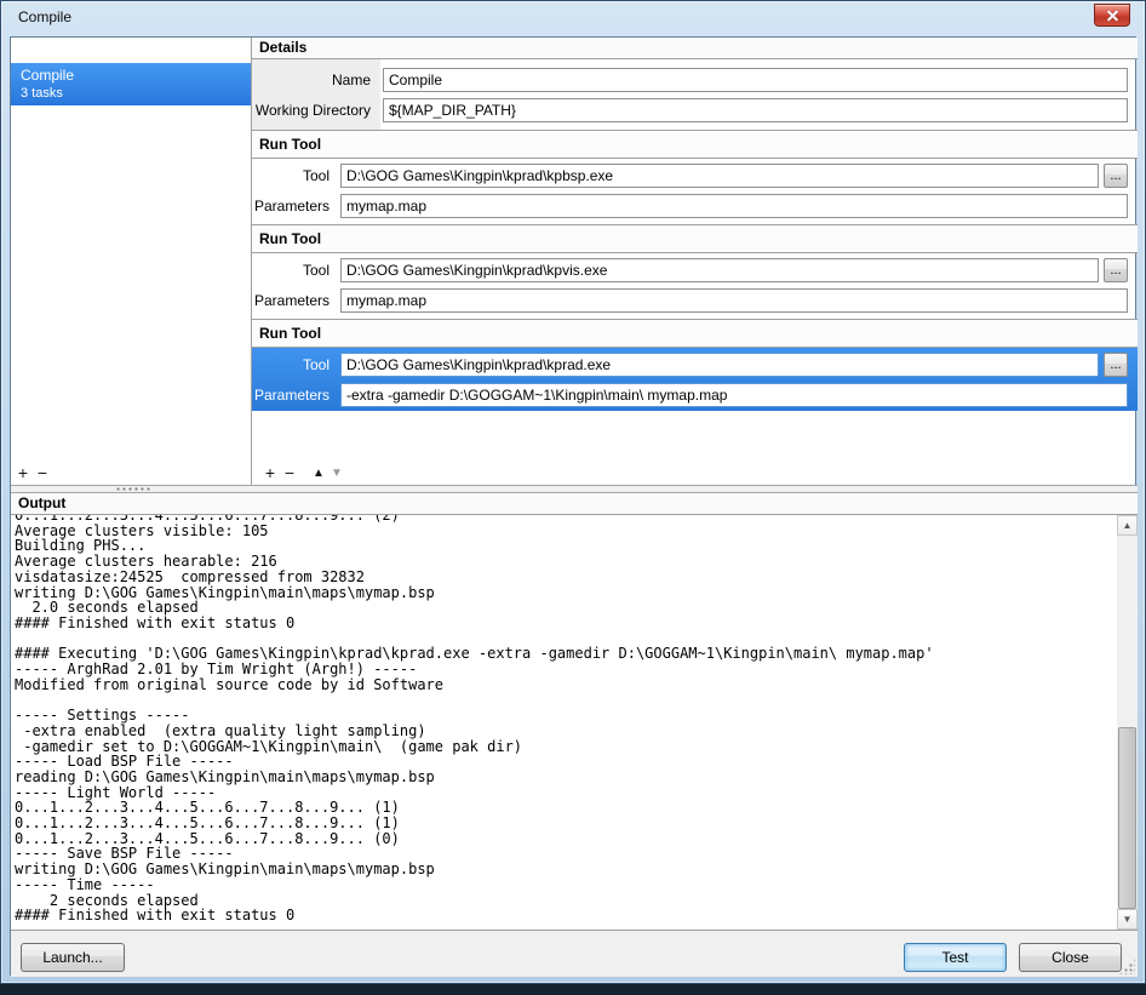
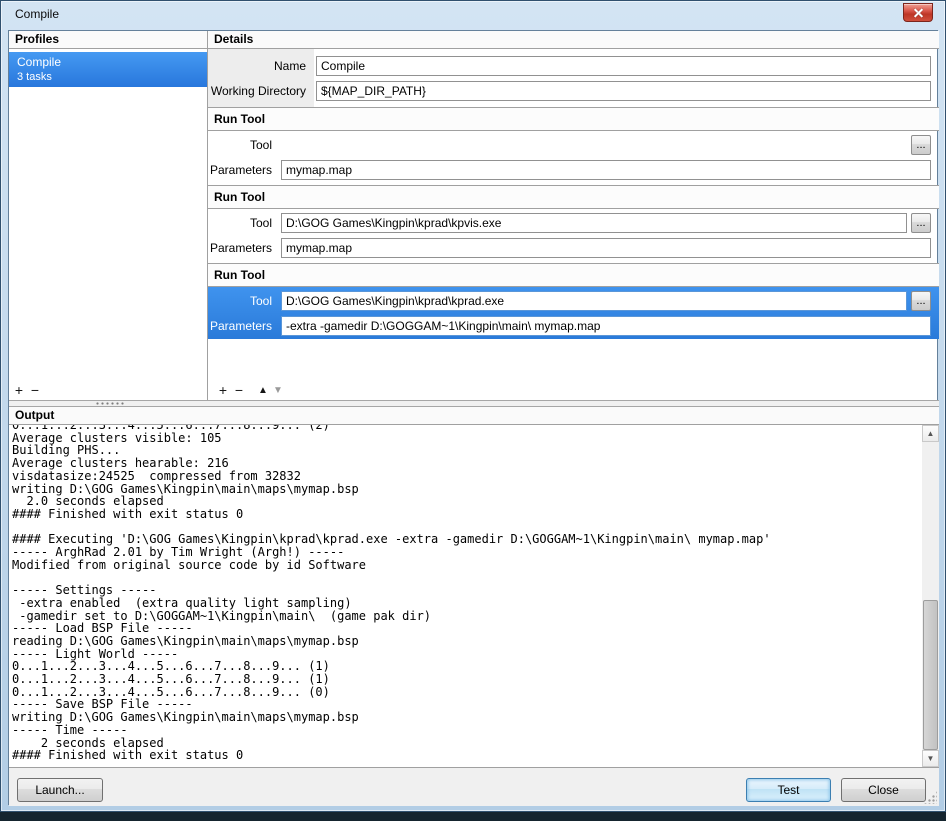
  Compile
+ Profiles
  Details
  Compile
  3 tasks
  Name
  Compile
  Working Directory
  ${MAP_DIR_PATH}
  Run Tool
  Tool
- D:\GOG Games\Kingpin\kprad\kpbsp.exe
  ...
  Parameters
  mymap.map
  Run Tool
  Tool
  D:\GOG Games\Kingpin\kprad\kpvis.exe
  ...
  Parameters
  mymap.map
  Run Tool
  Tool
  D:\GOG Games\Kingpin\kprad\kprad.exe
  ...
  Parameters
  -extra -gamedir D:\GOGGAM~1\Kingpin\main\ mymap.map
  +
  −
  +
  −
  ▲
  ▼
  Output
  0...1...2...3...4...5...6...7...8...9... (2)
  Average clusters visible: 105
  Building PHS...
  Average clusters hearable: 216
  visdatasize:24525 compressed from 32832
  writing D:\GOG Games\Kingpin\main\maps\mymap.bsp
  2.0 seconds elapsed
  #### Finished with exit status 0
  #### Executing 'D:\GOG Games\Kingpin\kprad\kprad.exe -extra -gamedir D:\GOGGAM~1\Kingpin\main\ mymap.map'
  ----- ArghRad 2.01 by Tim Wright (Argh!) -----
  Modified from original source code by id Software
  ----- Settings -----
  -extra enabled (extra quality light sampling)
  -gamedir set to D:\GOGGAM~1\Kingpin\main\ (game pak dir)
  ----- Load BSP File -----
  reading D:\GOG Games\Kingpin\main\maps\mymap.bsp
  ----- Light World -----
  0...1...2...3...4...5...6...7...8...9... (1)
  0...1...2...3...4...5...6...7...8...9... (1)
  0...1...2...3...4...5...6...7...8...9... (0)
  ----- Save BSP File -----
  writing D:\GOG Games\Kingpin\main\maps\mymap.bsp
  ----- Time -----
  2 seconds elapsed
  #### Finished with exit status 0
  ▲
  ▼
  Launch...
  Test
  Close
